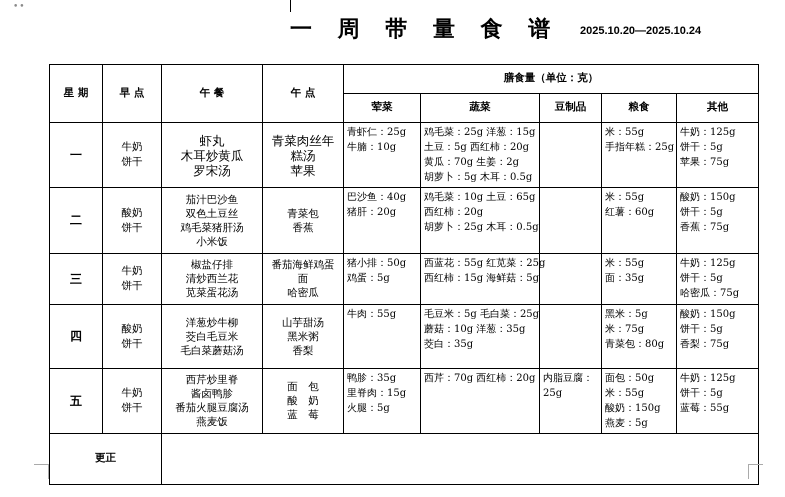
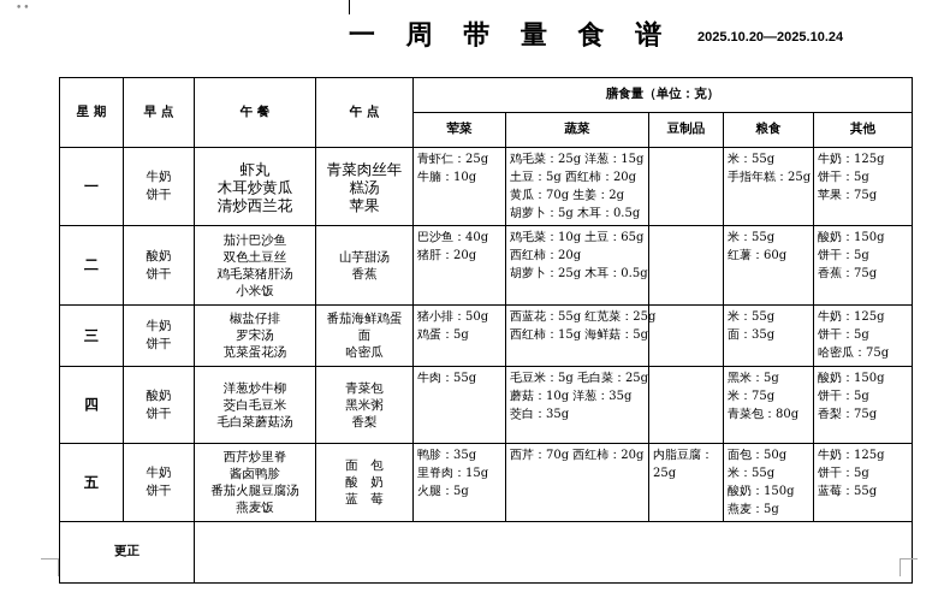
  ••
  一 周 带 量 食 谱
  2025.10.20—2025.10.24
  星 期	早 点	午 餐	午 点	膳食量（单位：克）
  荤菜	蔬菜	豆制品	粮食	其他
- 一	牛奶饼干	虾丸木耳炒黄瓜罗宋汤	青菜肉丝年糕汤苹果	青虾仁：25g牛腩：10g	鸡毛菜：25g 洋葱：15g土豆：5g 西红柿：20g黄瓜：70g 生姜：2g胡萝卜：5g 木耳：0.5g		米：55g手指年糕：25g	牛奶：125g饼干：5g苹果：75g
+ 一	牛奶饼干	虾丸木耳炒黄瓜清炒西兰花	青菜肉丝年糕汤苹果	青虾仁：25g牛腩：10g	鸡毛菜：25g 洋葱：15g土豆：5g 西红柿：20g黄瓜：70g 生姜：2g胡萝卜：5g 木耳：0.5g		米：55g手指年糕：25g	牛奶：125g饼干：5g苹果：75g
- 二	酸奶饼干	茄汁巴沙鱼双色土豆丝鸡毛菜猪肝汤小米饭	青菜包香蕉	巴沙鱼：40g猪肝：20g	鸡毛菜：10g 土豆：65g西红柿：20g胡萝卜：25g 木耳：0.5g		米：55g红薯：60g	酸奶：150g饼干：5g香蕉：75g
+ 二	酸奶饼干	茄汁巴沙鱼双色土豆丝鸡毛菜猪肝汤小米饭	山芋甜汤香蕉	巴沙鱼：40g猪肝：20g	鸡毛菜：10g 土豆：65g西红柿：20g胡萝卜：25g 木耳：0.5g		米：55g红薯：60g	酸奶：150g饼干：5g香蕉：75g
- 三	牛奶饼干	椒盐仔排清炒西兰花苋菜蛋花汤	番茄海鲜鸡蛋面哈密瓜	猪小排：50g鸡蛋：5g	西蓝花：55g 红苋菜：25g西红柿：15g 海鲜菇：5g		米：55g面：35g	牛奶：125g饼干：5g哈密瓜：75g
+ 三	牛奶饼干	椒盐仔排罗宋汤苋菜蛋花汤	番茄海鲜鸡蛋面哈密瓜	猪小排：50g鸡蛋：5g	西蓝花：55g 红苋菜：25g西红柿：15g 海鲜菇：5g		米：55g面：35g	牛奶：125g饼干：5g哈密瓜：75g
- 四	酸奶饼干	洋葱炒牛柳茭白毛豆米毛白菜蘑菇汤	山芋甜汤黑米粥香梨	牛肉：55g	毛豆米：5g 毛白菜：25g蘑菇：10g 洋葱：35g茭白：35g		黑米：5g米：75g青菜包：80g	酸奶：150g饼干：5g香梨：75g
+ 四	酸奶饼干	洋葱炒牛柳茭白毛豆米毛白菜蘑菇汤	青菜包黑米粥香梨	牛肉：55g	毛豆米：5g 毛白菜：25g蘑菇：10g 洋葱：35g茭白：35g		黑米：5g米：75g青菜包：80g	酸奶：150g饼干：5g香梨：75g
  五	牛奶饼干	西芹炒里脊酱卤鸭胗番茄火腿豆腐汤燕麦饭	面 包酸 奶蓝 莓	鸭胗：35g里脊肉：15g火腿：5g	西芹：70g 西红柿：20g	内脂豆腐：25g	面包：50g米：55g酸奶：150g燕麦：5g	牛奶：125g饼干：5g蓝莓：55g
  更正
